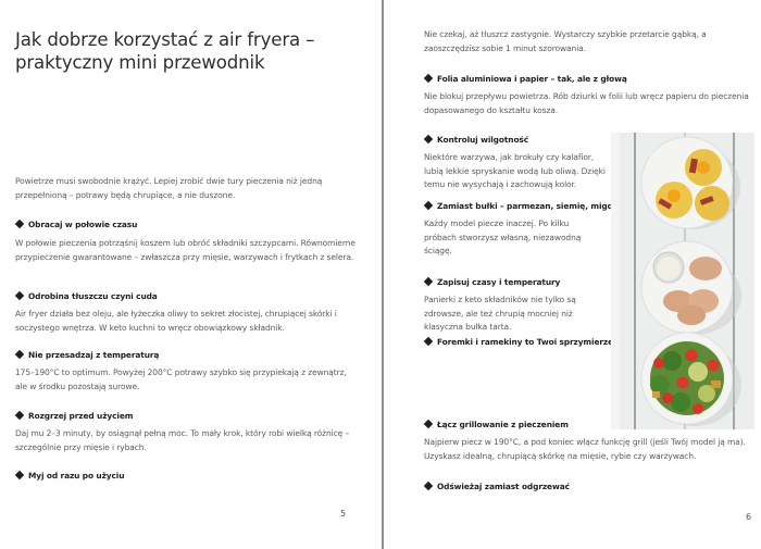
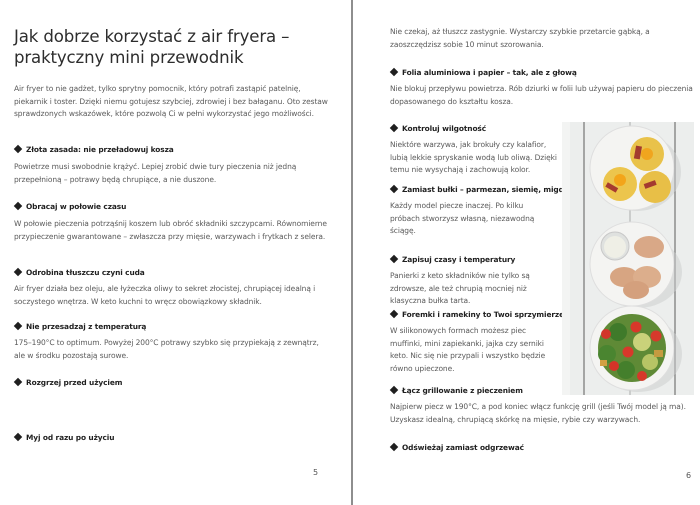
  Jak dobrze korzystać z air fryera –
  praktyczny mini przewodnik
+ Air fryer to nie gadżet, tylko sprytny pomocnik, który potrafi zastąpić patelnię, piekarnik i toster. Dzięki niemu gotujesz szybciej, zdrowiej i bez bałaganu. Oto zestaw sprawdzonych wskazówek, które pozwolą Ci w pełni wykorzystać jego możliwości.
+ Złota zasada: nie przeładowuj kosza
  Powietrze musi swobodnie krążyć. Lepiej zrobić dwie tury pieczenia niż jedną przepełnioną – potrawy będą chrupiące, a nie duszone.
  Obracaj w połowie czasu
  W połowie pieczenia potrząśnij koszem lub obróć składniki szczypcami. Równomierne przypieczenie gwarantowane – zwłaszcza przy mięsie, warzywach i frytkach z selera.
  Odrobina tłuszczu czyni cuda
- Air fryer działa bez oleju, ale łyżeczka oliwy to sekret złocistej, chrupiącej skórki i soczystego wnętrza. W keto kuchni to wręcz obowiązkowy składnik.
+ Air fryer działa bez oleju, ale łyżeczka oliwy to sekret złocistej, chrupiącej idealną i soczystego wnętrza. W keto kuchni to wręcz obowiązkowy składnik.
  Nie przesadzaj z temperaturą
  175–190°C to optimum. Powyżej 200°C potrawy szybko się przypiekają z zewnątrz, ale w środku pozostają surowe.
  Rozgrzej przed użyciem
- Daj mu 2–3 minuty, by osiągnął pełną moc. To mały krok, który robi wielką różnicę – szczególnie przy mięsie i rybach.
  Myj od razu po użyciu
  5
- Nie czekaj, aż tłuszcz zastygnie. Wystarczy szybkie przetarcie gąbką, a zaoszczędzisz sobie 1 minut szorowania.
+ Nie czekaj, aż tłuszcz zastygnie. Wystarczy szybkie przetarcie gąbką, a zaoszczędzisz sobie 10 minut szorowania.
  Folia aluminiowa i papier – tak, ale z głową
- Nie blokuj przepływu powietrza. Rób dziurki w folii lub wręcz papieru do pieczenia dopasowanego do kształtu kosza.
+ Nie blokuj przepływu powietrza. Rób dziurki w folii lub używaj papieru do pieczenia dopasowanego do kształtu kosza.
  Kontroluj wilgotność
  Niektóre warzywa, jak brokuły czy kalafior, lubią lekkie spryskanie wodą lub oliwą. Dzięki temu nie wysychają i zachowują kolor.
  Zamiast bułki – parmezan, siemię, mig
  Każdy model piecze inaczej. Po kilku próbach stworzysz własną, niezawodną ściągę.
  Zapisuj czasy i temperatury
  Panierki z keto składników nie tylko są zdrowsze, ale też chrupią mocniej niż klasyczna bułka tarta.
  Foremki i ramekiny to Twoi sprzymierz
+ W silikonowych formach możesz piec muffinki, mini zapiekanki, jajka czy serniki keto. Nic się nie przypali i wszystko będzie równo upieczone.
  Łącz grillowanie z pieczeniem
  Najpierw piecz w 190°C, a pod koniec włącz funkcję grill (jeśli Twój model ją ma). Uzyskasz idealną, chrupiącą skórkę na mięsie, rybie czy warzywach.
  Odświeżaj zamiast odgrzewać
  6
